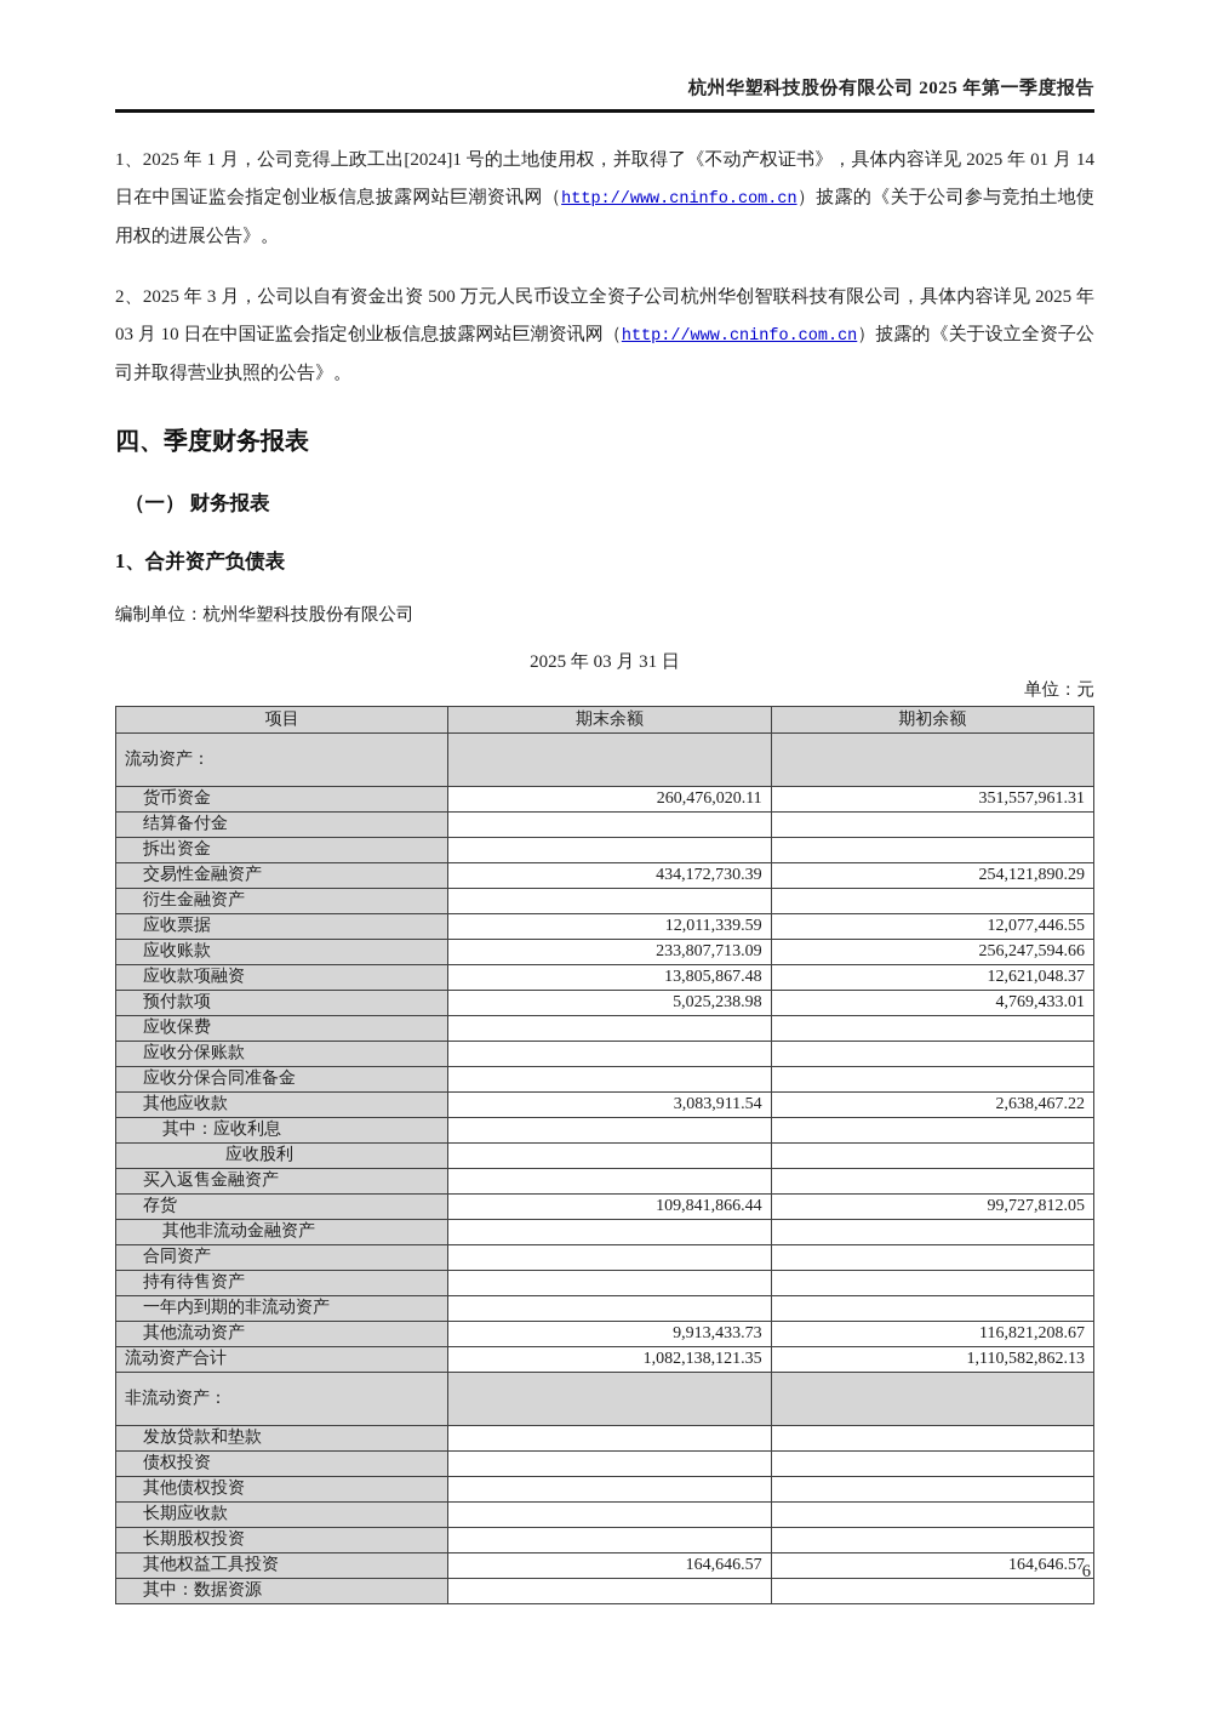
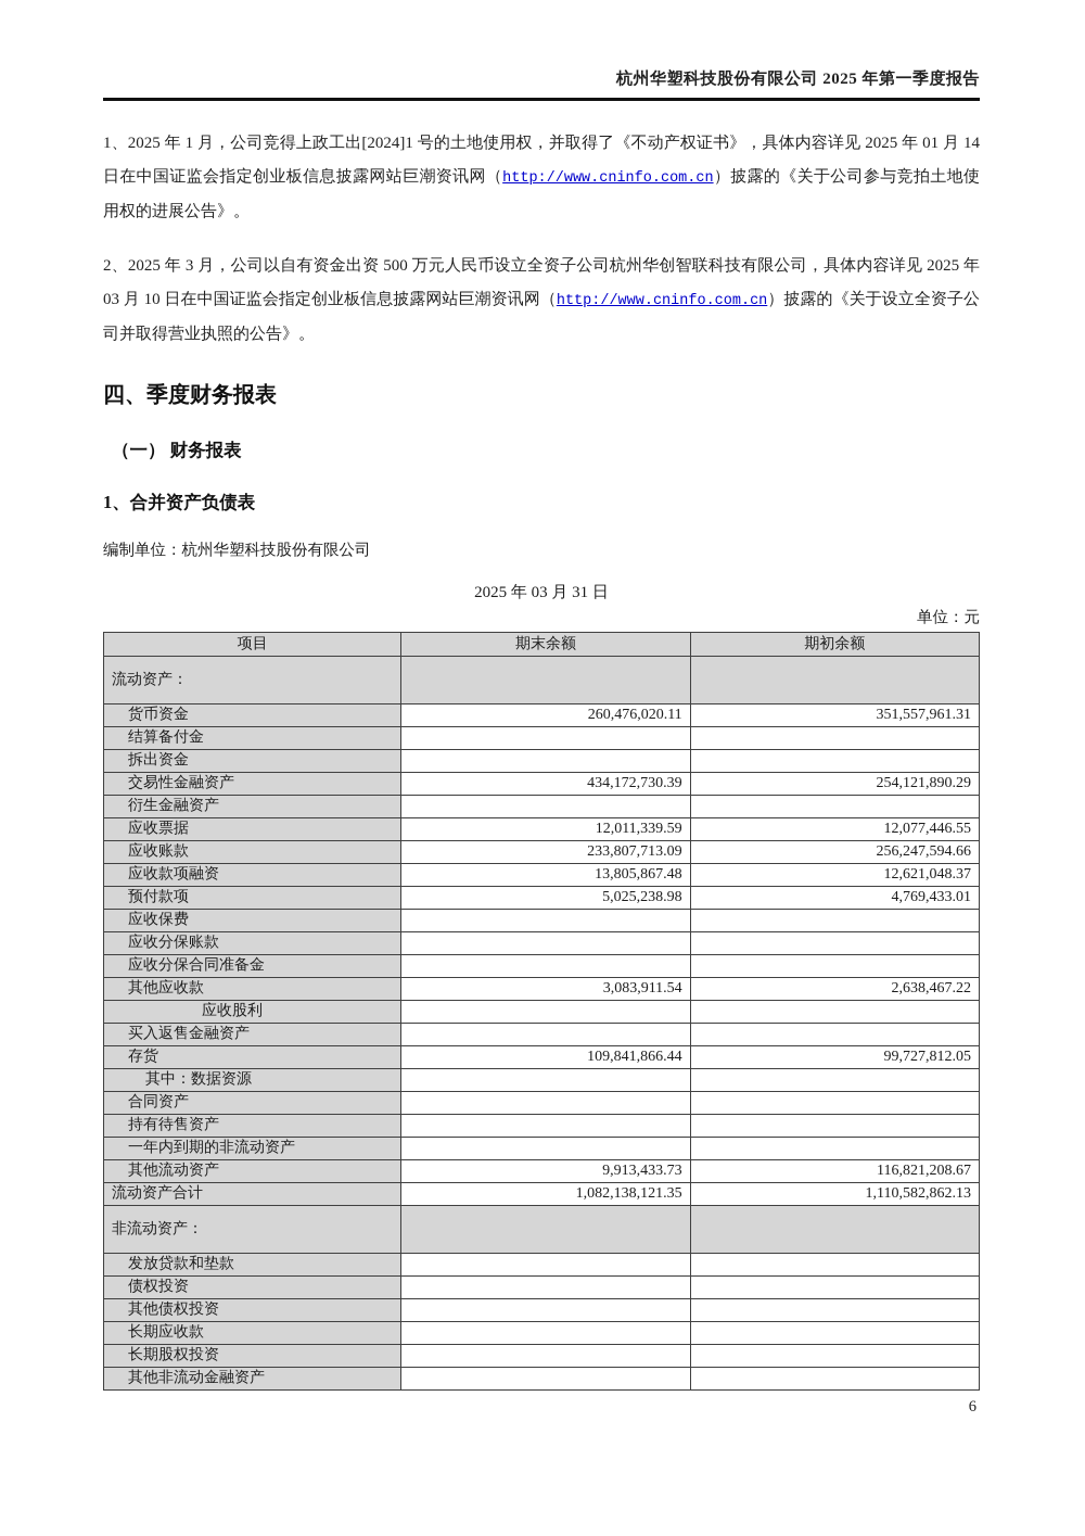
  杭州华塑科技股份有限公司 2025 年第一季度报告
  1、2025 年 1 月，公司竞得上政工出[2024]1 号的土地使用权，并取得了《不动产权证书》，具体内容详见 2025 年 01 月 14 日在中国证监会指定创业板信息披露网站巨潮资讯网（http://www.cninfo.com.cn）披露的《关于公司参与竞拍土地使用权的进展公告》。
  2、2025 年 3 月，公司以自有资金出资 500 万元人民币设立全资子公司杭州华创智联科技有限公司，具体内容详见 2025 年 03 月 10 日在中国证监会指定创业板信息披露网站巨潮资讯网（http://www.cninfo.com.cn）披露的《关于设立全资子公司并取得营业执照的公告》。
  四、季度财务报表
  （一） 财务报表
  1、合并资产负债表
  编制单位：杭州华塑科技股份有限公司
  2025 年 03 月 31 日
  单位：元
  项目	期末余额	期初余额
  流动资产：
  货币资金	260,476,020.11	351,557,961.31
  结算备付金
  拆出资金
  交易性金融资产	434,172,730.39	254,121,890.29
  衍生金融资产
  应收票据	12,011,339.59	12,077,446.55
  应收账款	233,807,713.09	256,247,594.66
  应收款项融资	13,805,867.48	12,621,048.37
  预付款项	5,025,238.98	4,769,433.01
  应收保费
  应收分保账款
  应收分保合同准备金
  其他应收款	3,083,911.54	2,638,467.22
- 其中：应收利息
  应收股利
  买入返售金融资产
  存货	109,841,866.44	99,727,812.05
- 其他非流动金融资产
+ 其中：数据资源
  合同资产
  持有待售资产
  一年内到期的非流动资产
  其他流动资产	9,913,433.73	116,821,208.67
  流动资产合计	1,082,138,121.35	1,110,582,862.13
  非流动资产：
  发放贷款和垫款
  债权投资
  其他债权投资
  长期应收款
  长期股权投资
- 其他权益工具投资	164,646.57	164,646.57
- 其中：数据资源
+ 其他非流动金融资产
  6
